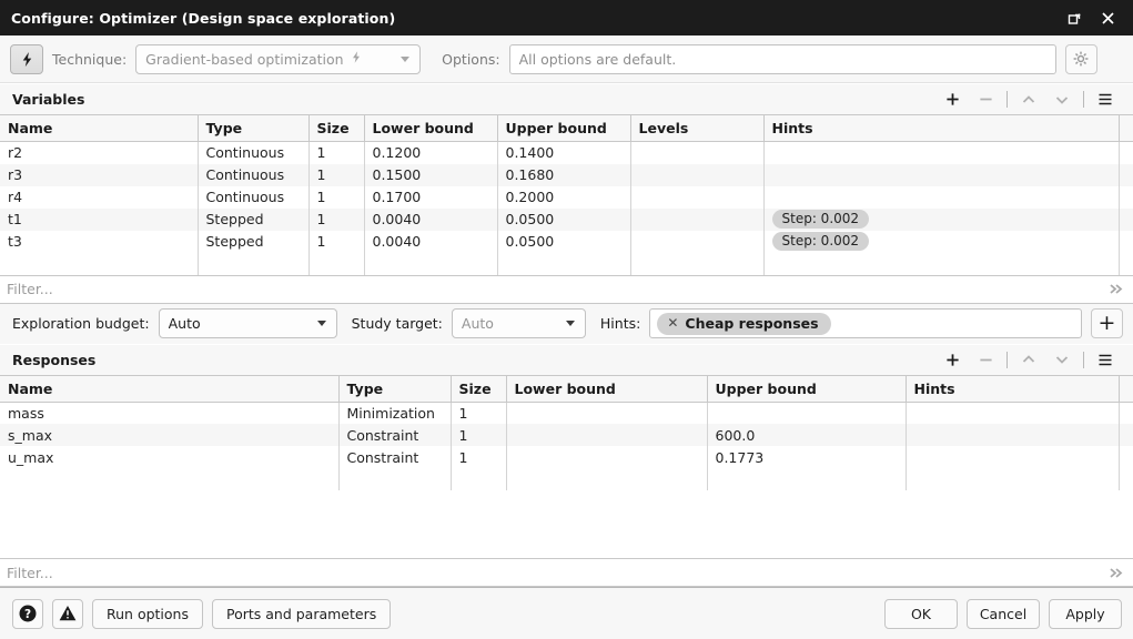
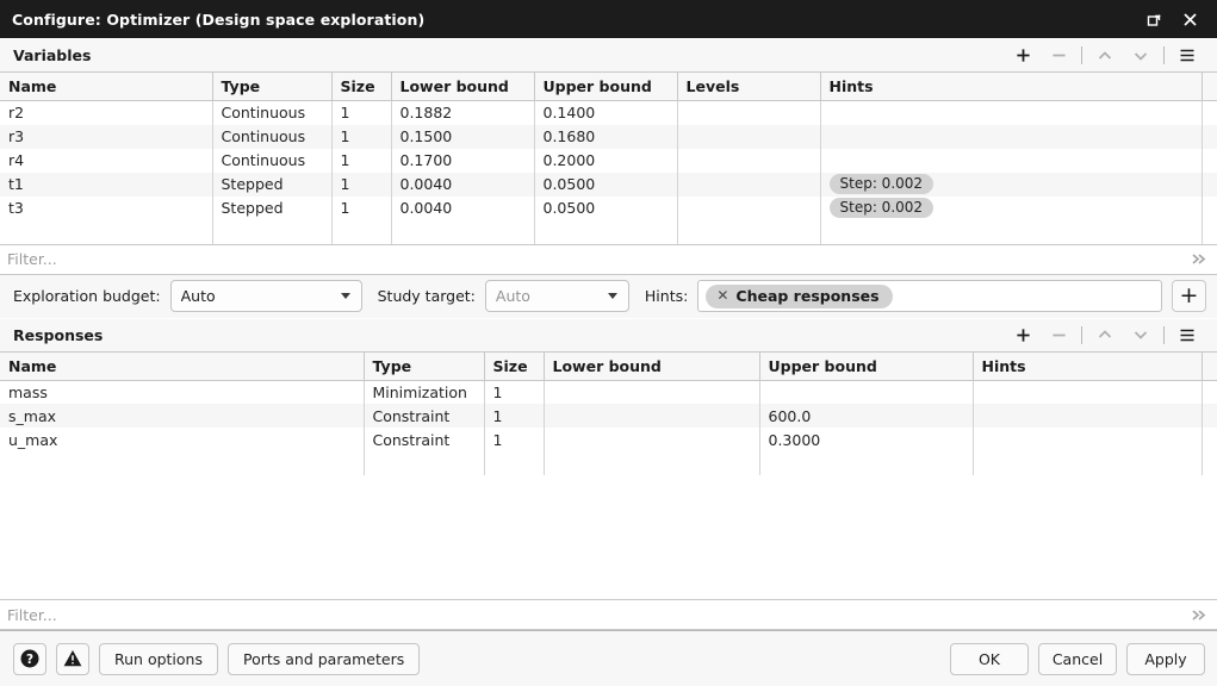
  Configure: Optimizer (Design space exploration)
- Technique:
- Gradient-based optimization
- Options:
- All options are default.
  Variables
  Name	Type	Size	Lower bound	Upper bound	Levels	Hints
- r2	Continuous	1	0.1200	0.1400
+ r2	Continuous	1	0.1882	0.1400
  r3	Continuous	1	0.1500	0.1680
  r4	Continuous	1	0.1700	0.2000
  t1	Stepped	1	0.0040	0.0500		Step: 0.002
  t3	Stepped	1	0.0040	0.0500		Step: 0.002
  Filter...
  Exploration budget:
  Auto
  Study target:
  Auto
  Hints:
  ✕
  Cheap responses
  +
  Responses
  Name	Type	Size	Lower bound	Upper bound	Hints
  mass	Minimization	1
  s_max	Constraint	1		600.0
- u_max	Constraint	1		0.1773
+ u_max	Constraint	1		0.3000
  Filter...
  ?
  Run options
  Ports and parameters
  OK
  Cancel
  Apply
